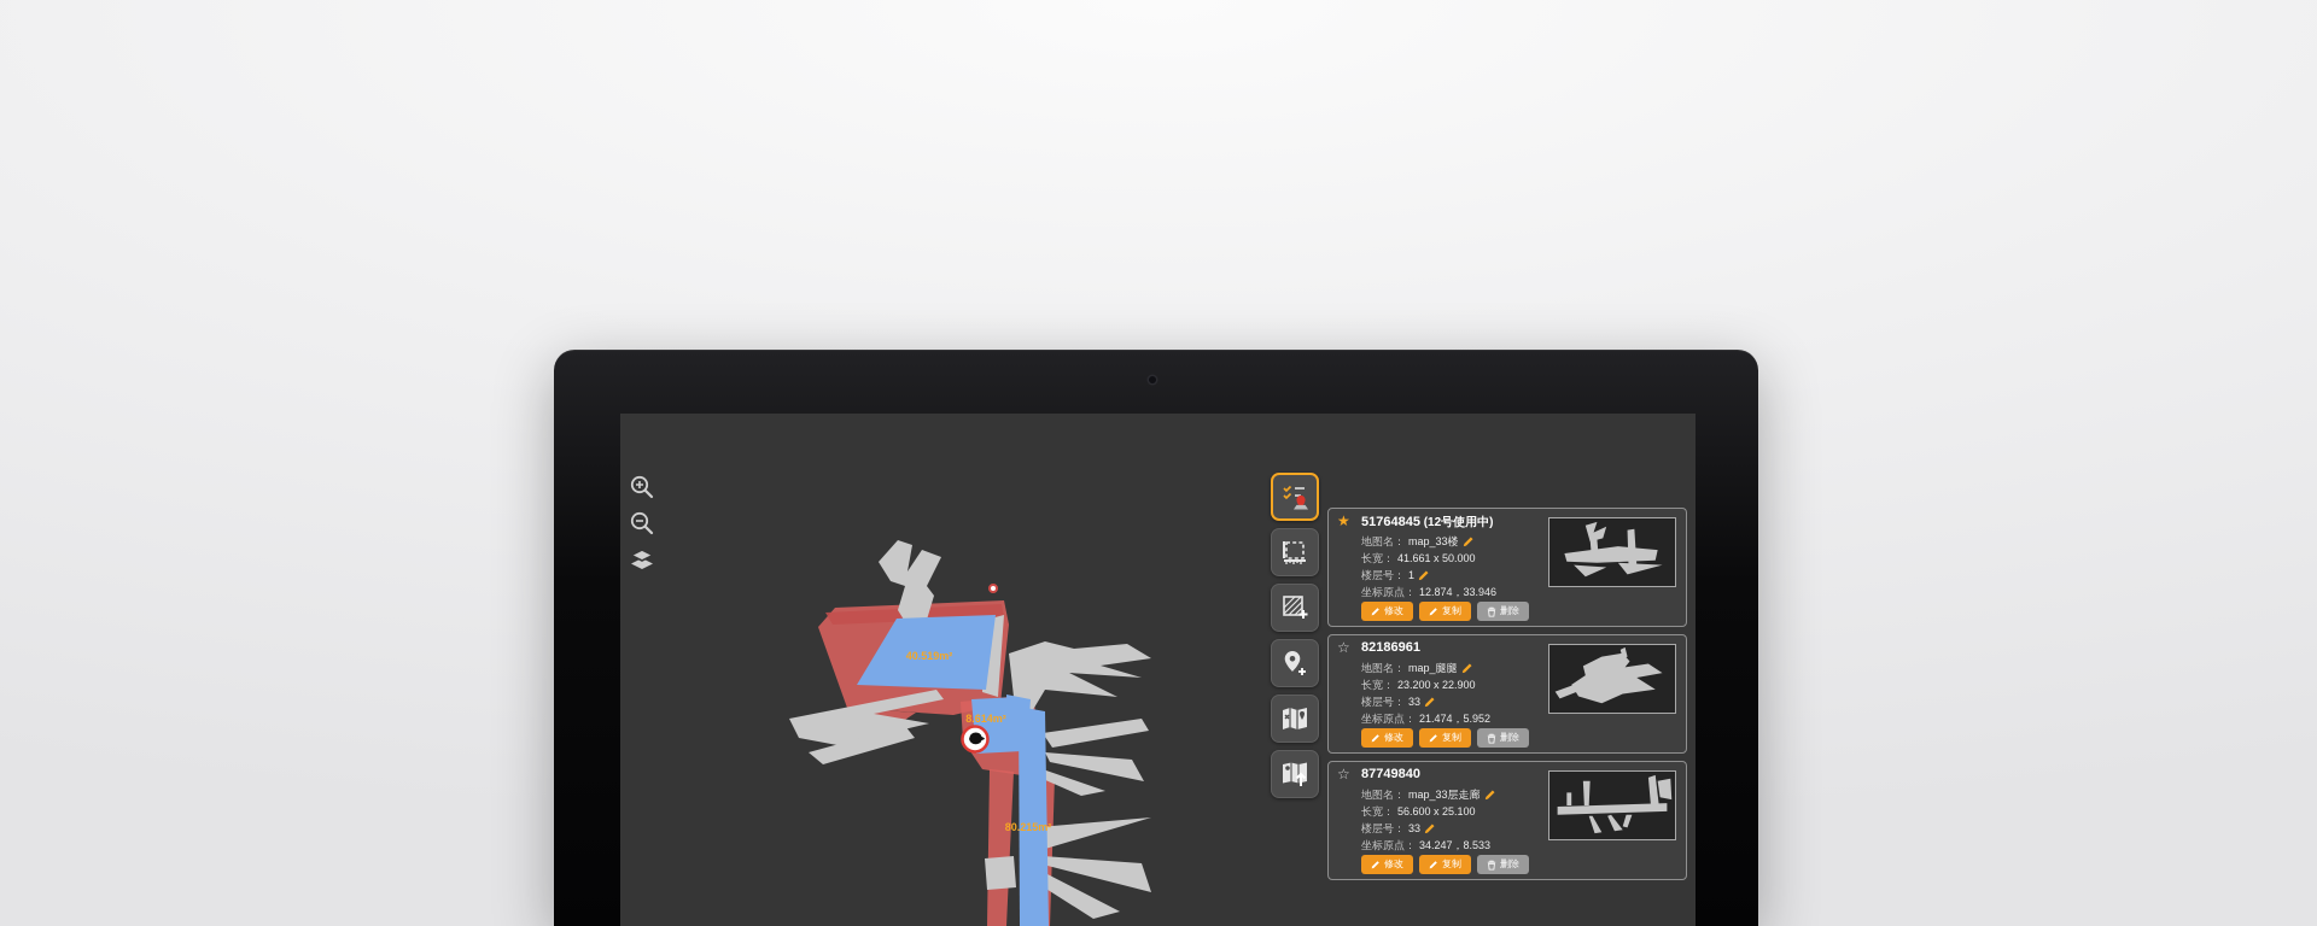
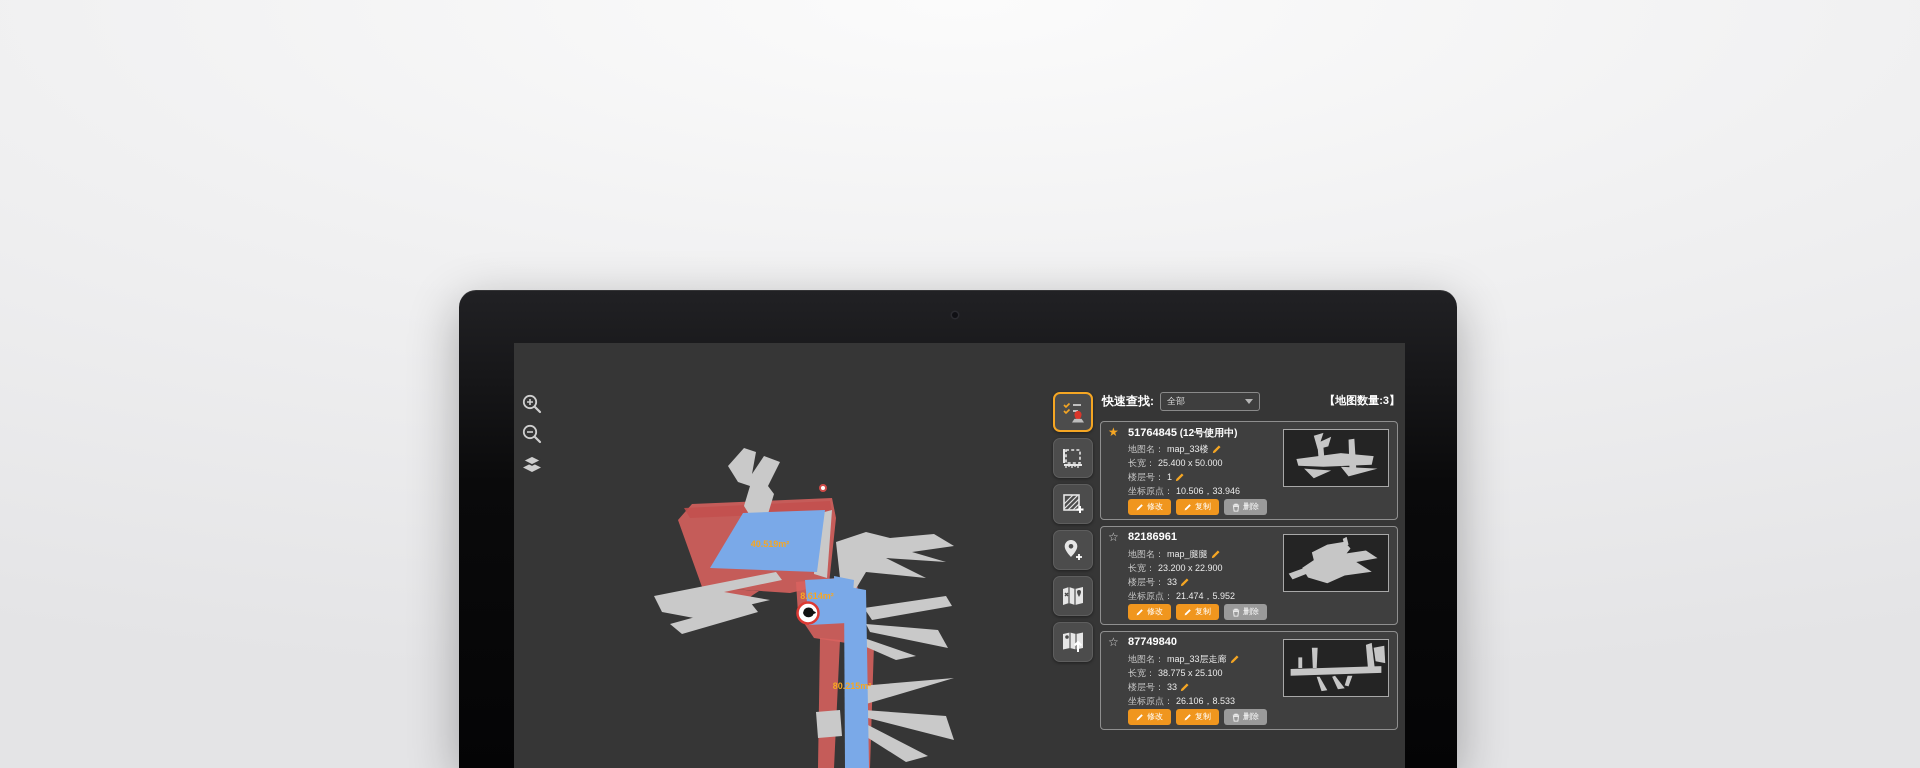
  40.519m²
  8.614m²
  80.215m²
+ 快速查找:
+ 全部
+ 【地图数量:3】
  ★
  51764845 (12号使用中)
  地图名：
  map_33楼
  长宽：
- 41.661 x 50.000
+ 25.400 x 50.000
  楼层号：
  1
  坐标原点：
- 12.874，33.946
+ 10.506，33.946
  修改
  复制
  删除
  ☆
  82186961
  地图名：
  map_腿腿
  长宽：
  23.200 x 22.900
  楼层号：
  33
  坐标原点：
  21.474，5.952
  修改
  复制
  删除
  ☆
  87749840
  地图名：
  map_33层走廊
  长宽：
- 56.600 x 25.100
+ 38.775 x 25.100
  楼层号：
  33
  坐标原点：
- 34.247，8.533
+ 26.106，8.533
  修改
  复制
  删除
